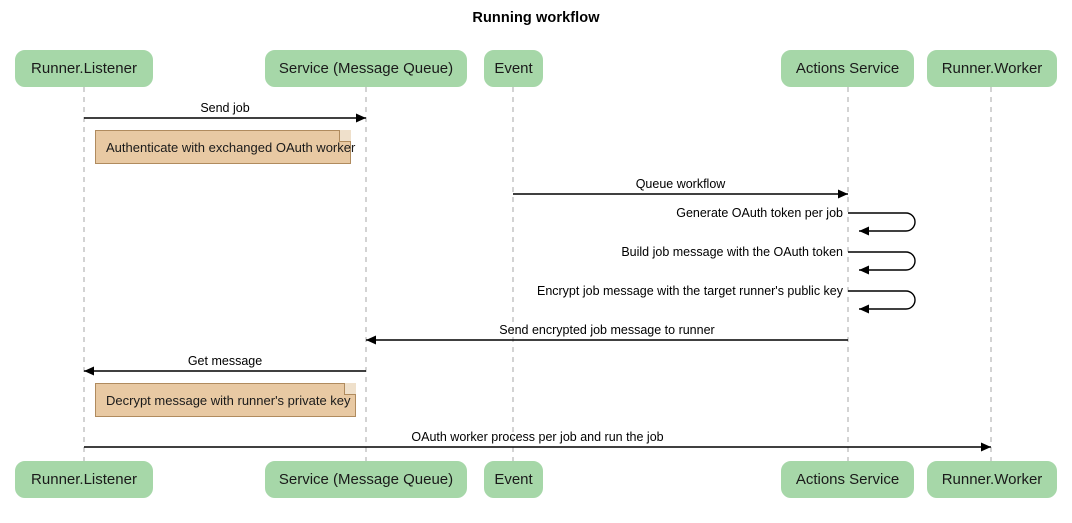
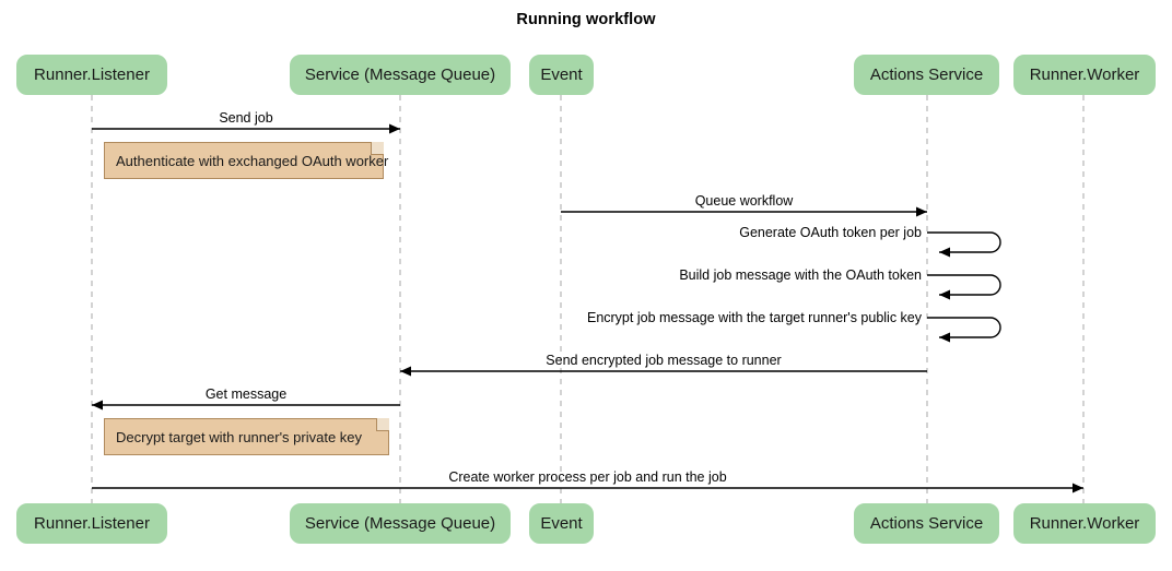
  Running workflow
  Runner.Listener
  Service (Message Queue)
  Event
  Actions Service
  Runner.Worker
  Runner.Listener
  Service (Message Queue)
  Event
  Actions Service
  Runner.Worker
  Authenticate with exchanged OAuth worker
- Decrypt message with runner's private key
+ Decrypt target with runner's private key
  Send job
  Queue workflow
  Generate OAuth token per job
  Build job message with the OAuth token
  Encrypt job message with the target runner's public key
  Send encrypted job message to runner
  Get message
- OAuth worker process per job and run the job
+ Create worker process per job and run the job
